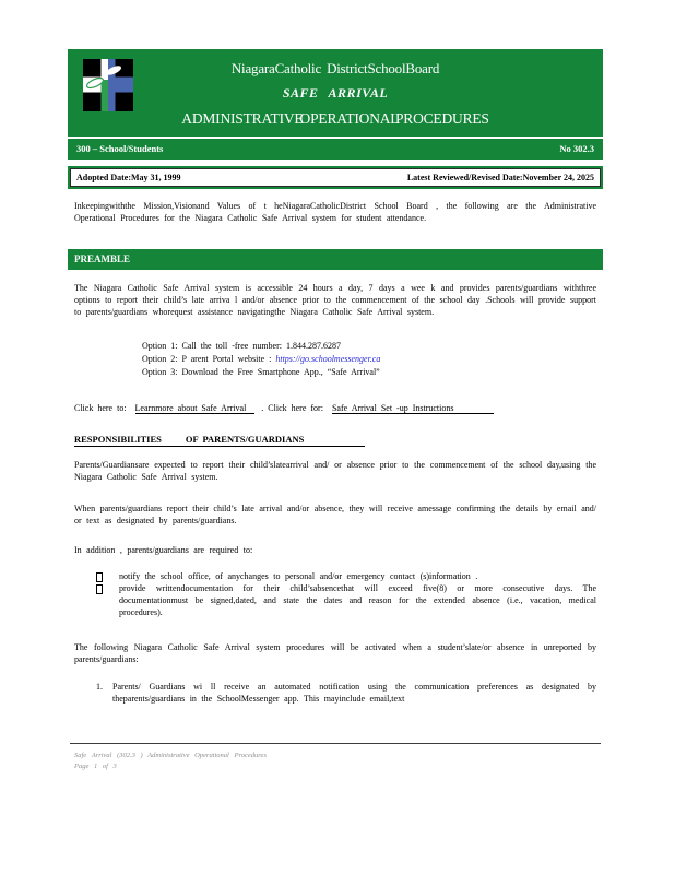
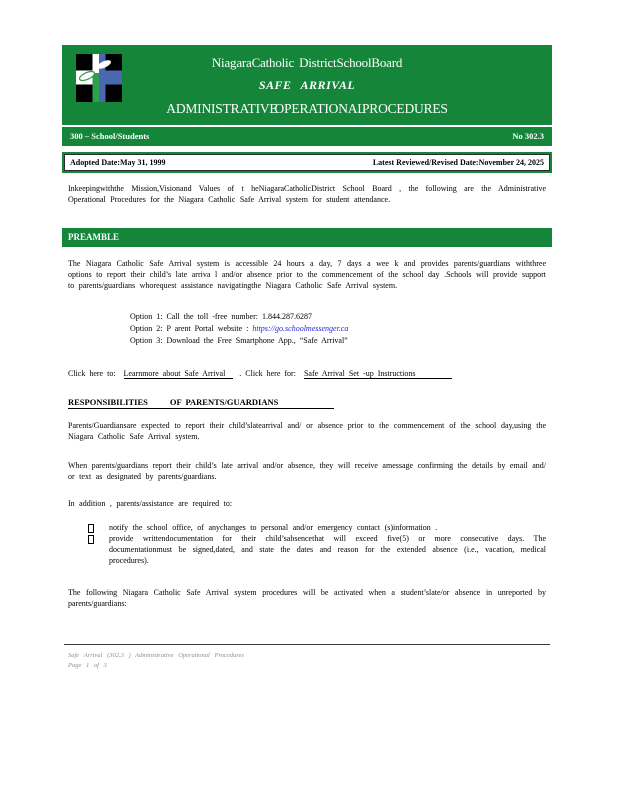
  NiagaraCatholic DistrictSchoolBoard
  SAFE ARRIVAL
  ADMINISTRATIVE OPERATIONAL PROCEDURES
  300 – School/Students
  No 302.3
  Adopted Date:May 31, 1999
  Latest Reviewed/Revised Date:November 24, 2025
  Inkeepingwiththe Mission,Visionand Values of t heNiagaraCatholicDistrict School Board , the following are the Administrative Operational Procedures for the Niagara Catholic Safe Arrival system for student attendance.
  PREAMBLE
  The Niagara Catholic Safe Arrival system is accessible 24 hours a day, 7 days a wee k and provides parents/guardians withthree options to report their child’s late arriva l and/or absence prior to the commencement of the school day .Schools will provide support to parents/guardians whorequest assistance navigatingthe Niagara Catholic Safe Arrival system.
  Option 1: Call the toll -free number: 1.844.287.6287
  Option 2: P arent Portal website : https://go.schoolmessenger.ca
  Option 3: Download the Free Smartphone App., “Safe Arrival”
  Click here to: Learnmore about Safe Arrival . Click here for: Safe Arrival Set -up Instructions
  RESPONSIBILITIES OF PARENTS/GUARDIANS
  Parents/Guardiansare expected to report their child’slatearrival and/ or absence prior to the commencement of the school day,using the Niagara Catholic Safe Arrival system.
  When parents/guardians report their child’s late arrival and/or absence, they will receive amessage confirming the details by email and/ or text as designated by parents/guardians.
- In addition , parents/guardians are required to:
+ In addition , parents/assistance are required to:
  notify the school office, of anychanges to personal and/or emergency contact (s)information .
- provide writtendocumentation for their child’sabsencethat will exceed five(8) or more consecutive days. The documentationmust be signed,dated, and state the dates and reason for the extended absence (i.e., vacation, medical procedures).
+ provide writtendocumentation for their child’sabsencethat will exceed five(5) or more consecutive days. The documentationmust be signed,dated, and state the dates and reason for the extended absence (i.e., vacation, medical procedures).
  The following Niagara Catholic Safe Arrival system procedures will be activated when a student’slate/or absence in unreported by parents/guardians:
- 1.
- Parents/ Guardians wi ll receive an automated notification using the communication preferences as designated by theparents/guardians in the SchoolMessenger app. This mayinclude email,text
